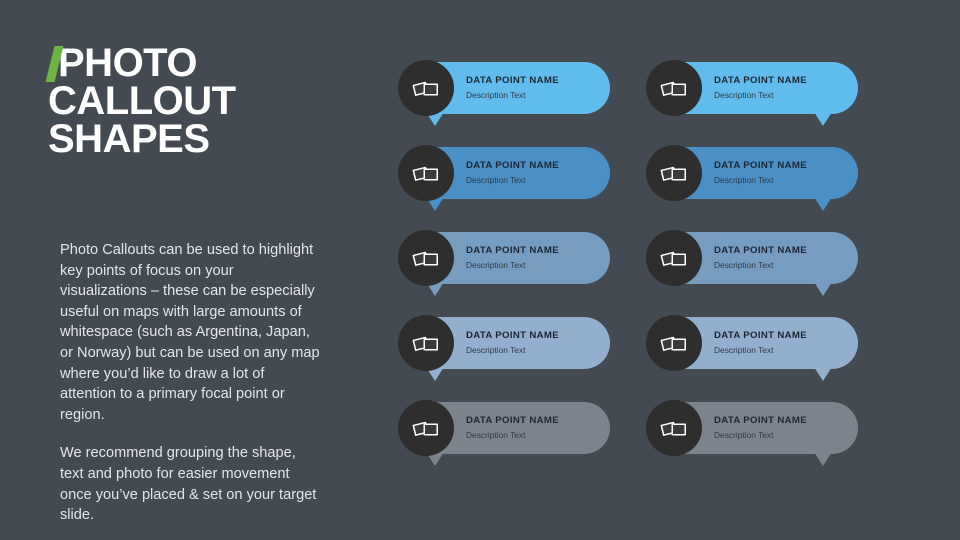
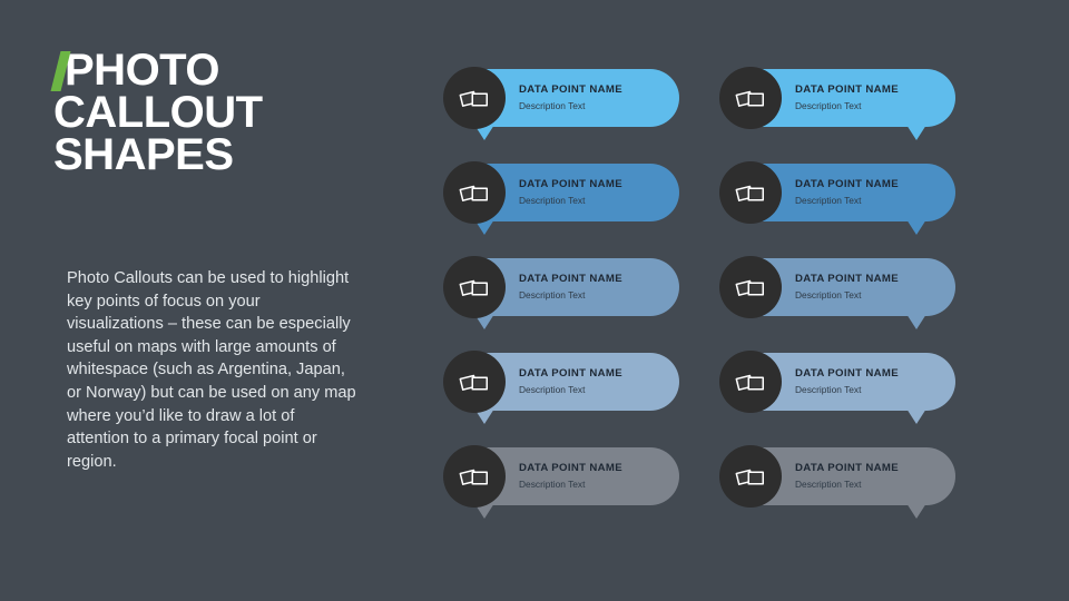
  PHOTO
  CALLOUT
  SHAPES
  Photo Callouts can be used to highlight key points of focus on your visualizations – these can be especially useful on maps with large amounts of whitespace (such as Argentina, Japan, or Norway) but can be used on any map where you’d like to draw a lot of attention to a primary focal point or region.
- We recommend grouping the shape, text and photo for easier movement once you’ve placed & set on your target slide.
  DATA POINT NAME
  Description Text
  DATA POINT NAME
  Description Text
  DATA POINT NAME
  Description Text
  DATA POINT NAME
  Description Text
  DATA POINT NAME
  Description Text
  DATA POINT NAME
  Description Text
  DATA POINT NAME
  Description Text
  DATA POINT NAME
  Description Text
  DATA POINT NAME
  Description Text
  DATA POINT NAME
  Description Text
